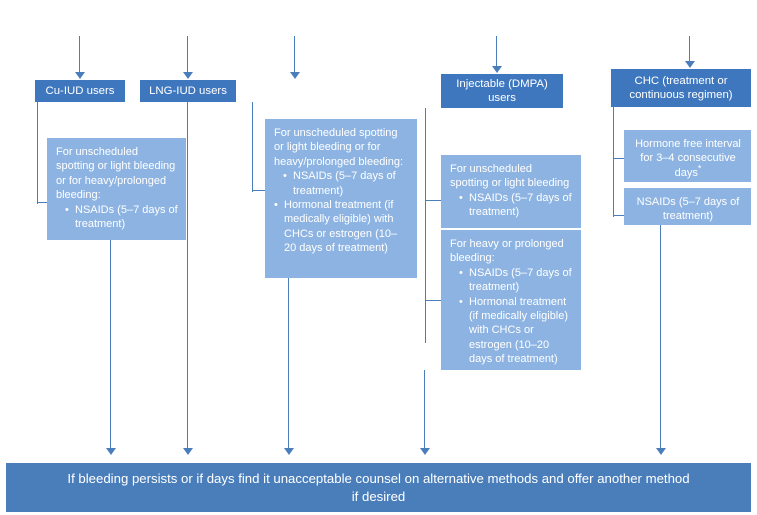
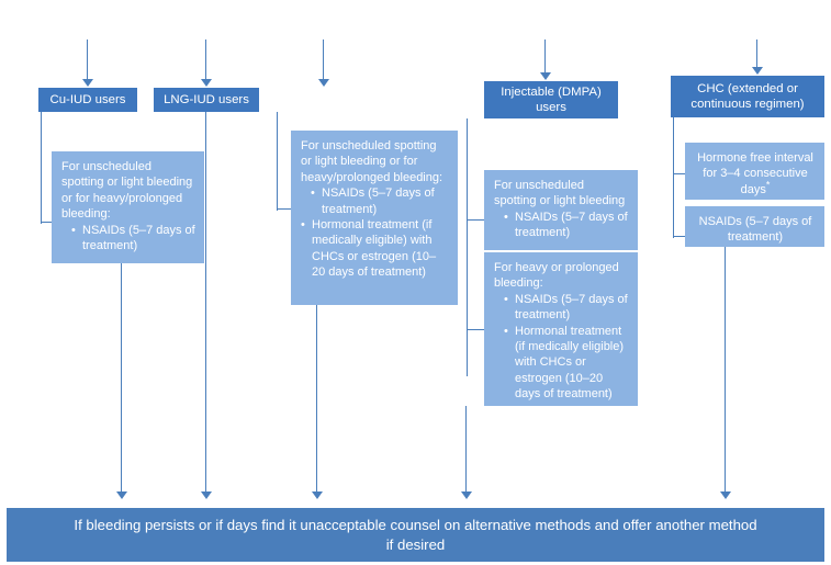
  Cu-IUD users
  LNG-IUD users
  Injectable (DMPA) users
- CHC (treatment or continuous regimen)
+ CHC (extended or continuous regimen)
  For unscheduled spotting or light bleeding or for heavy/prolonged bleeding:
  NSAIDs (5–7 days of treatment)
  For unscheduled spotting or light bleeding or for heavy/prolonged bleeding:
  NSAIDs (5–7 days of treatment)
  Hormonal treatment (if medically eligible) with CHCs or estrogen (10– 20 days of treatment)
  For unscheduled spotting or light bleeding
  NSAIDs (5–7 days of treatment)
  For heavy or prolonged bleeding:
  NSAIDs (5–7 days of treatment)
  Hormonal treatment (if medically eligible) with CHCs or estrogen (10–20 days of treatment)
  Hormone free interval for 3–4 consecutive days*
  NSAIDs (5–7 days of treatment)
  If bleeding persists or if days find it unacceptable counsel on alternative methods and offer another method if desired
